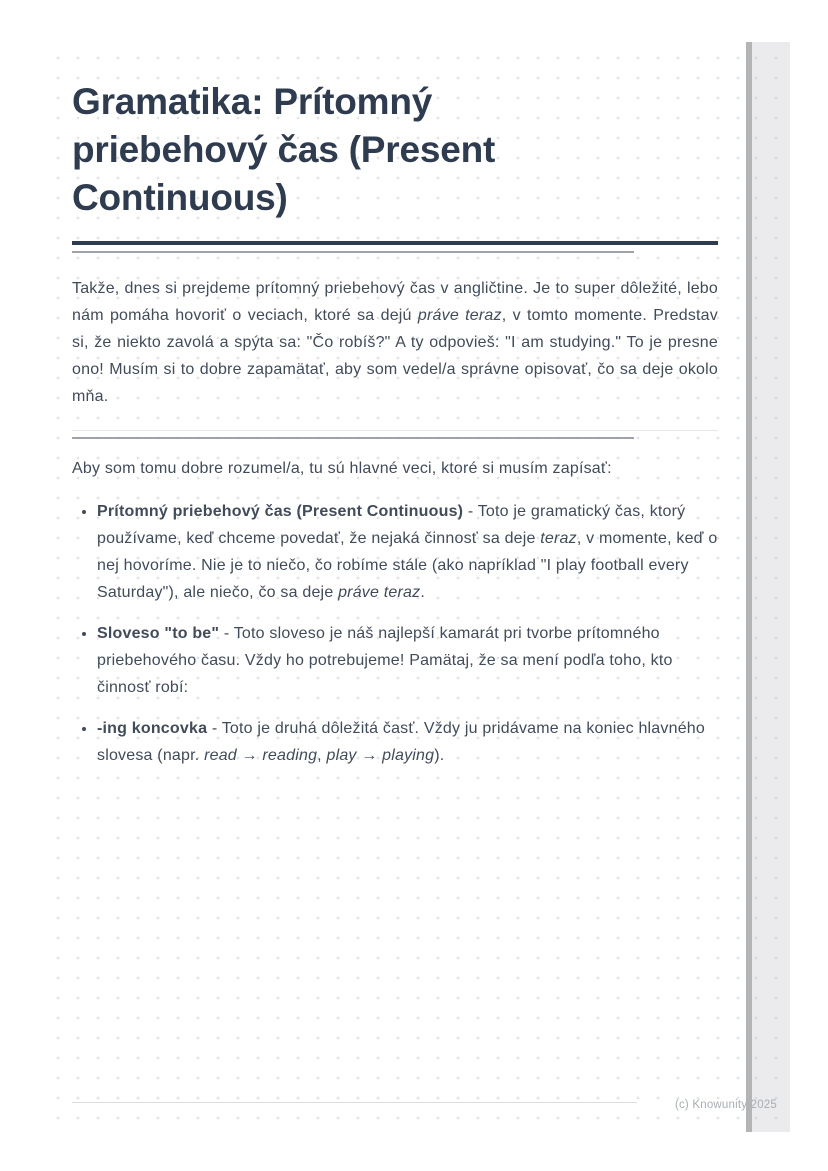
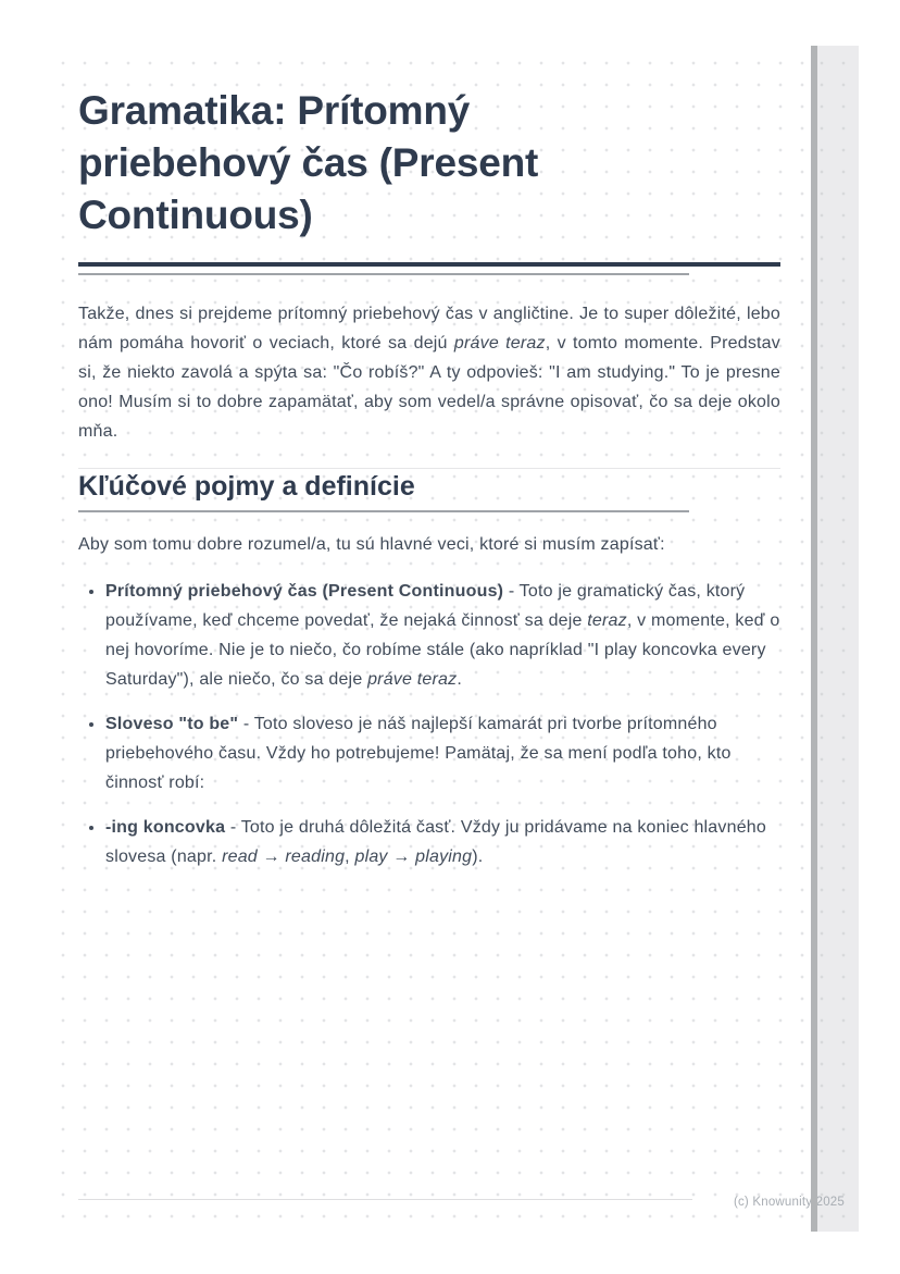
  Gramatika: Prítomný priebehový čas (Present Continuous)
  Takže, dnes si prejdeme prítomný priebehový čas v angličtine. Je to super dôležité, lebo nám pomáha hovoriť o veciach, ktoré sa dejú práve teraz, v tomto momente. Predstav si, že niekto zavolá a spýta sa: "Čo robíš?" A ty odpovieš: "I am studying." To je presne ono! Musím si to dobre zapamätať, aby som vedel/a správne opisovať, čo sa deje okolo mňa.
+ Kľúčové pojmy a definície
  Aby som tomu dobre rozumel/a, tu sú hlavné veci, ktoré si musím zapísať:
- Prítomný priebehový čas (Present Continuous) - Toto je gramatický čas, ktorý používame, keď chceme povedať, že nejaká činnosť sa deje teraz, v momente, keď o nej hovoríme. Nie je to niečo, čo robíme stále (ako napríklad "I play football every Saturday"), ale niečo, čo sa deje práve teraz.
+ Prítomný priebehový čas (Present Continuous) - Toto je gramatický čas, ktorý používame, keď chceme povedať, že nejaká činnosť sa deje teraz, v momente, keď o nej hovoríme. Nie je to niečo, čo robíme stále (ako napríklad "I play koncovka every Saturday"), ale niečo, čo sa deje práve teraz.
  Sloveso "to be" - Toto sloveso je náš najlepší kamarát pri tvorbe prítomného priebehového času. Vždy ho potrebujeme! Pamätaj, že sa mení podľa toho, kto činnosť robí:
  -ing koncovka - Toto je druhá dôležitá časť. Vždy ju pridávame na koniec hlavného slovesa (napr. read → reading, play → playing).
  (c) Knowunity 2025
